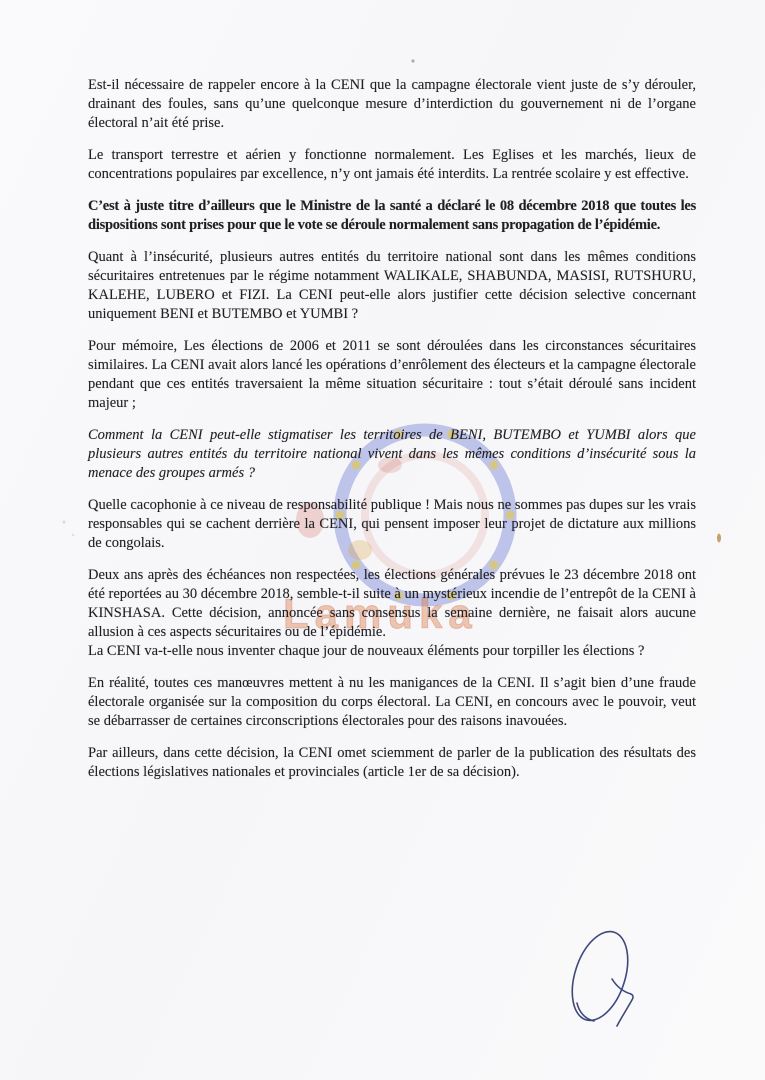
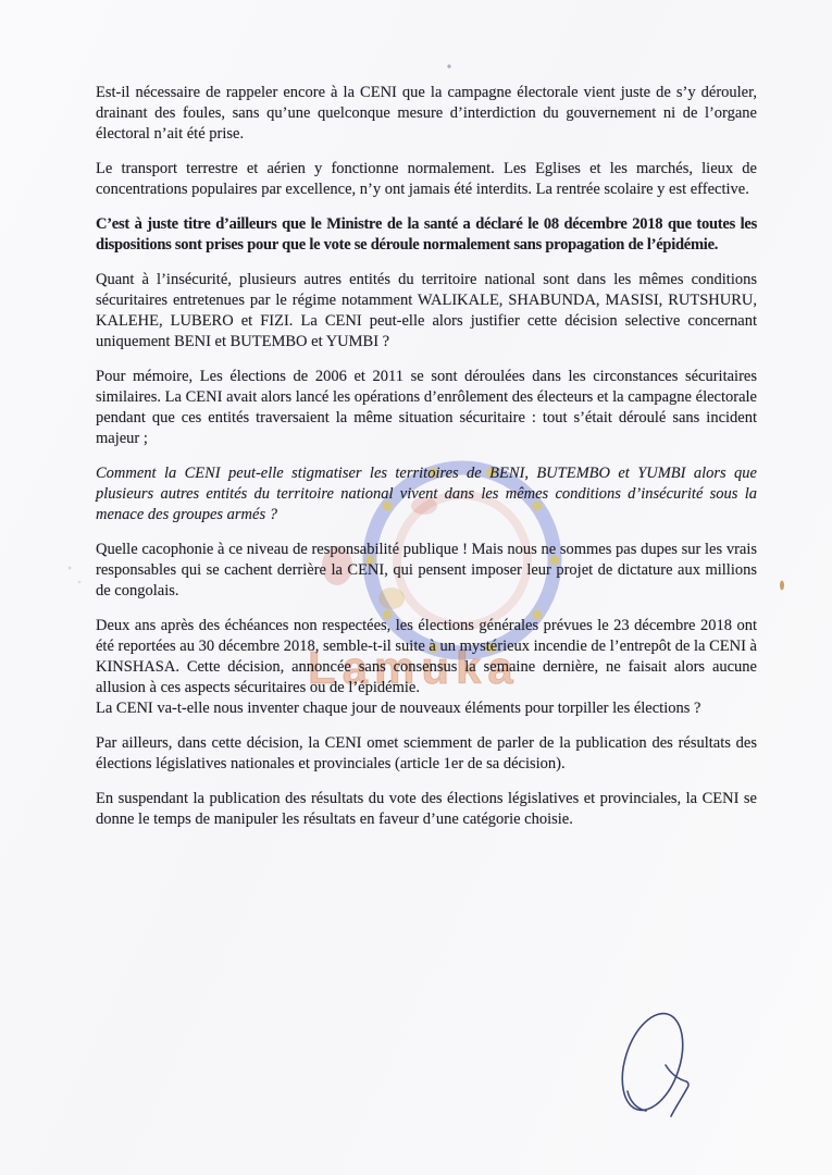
  Lamuka
  Est-il nécessaire de rappeler encore à la CENI que la campagne électorale vient juste de s’y dérouler, drainant des foules, sans qu’une quelconque mesure d’interdiction du gouvernement ni de l’organe électoral n’ait été prise.
  Le transport terrestre et aérien y fonctionne normalement. Les Eglises et les marchés, lieux de concentrations populaires par excellence, n’y ont jamais été interdits. La rentrée scolaire y est effective.
  C’est à juste titre d’ailleurs que le Ministre de la santé a déclaré le 08 décembre 2018 que toutes les dispositions sont prises pour que le vote se déroule normalement sans propagation de l’épidémie.
  Quant à l’insécurité, plusieurs autres entités du territoire national sont dans les mêmes conditions sécuritaires entretenues par le régime notamment WALIKALE, SHABUNDA, MASISI, RUTSHURU, KALEHE, LUBERO et FIZI. La CENI peut-elle alors justifier cette décision selective concernant uniquement BENI et BUTEMBO et YUMBI ?
  Pour mémoire, Les élections de 2006 et 2011 se sont déroulées dans les circonstances sécuritaires similaires. La CENI avait alors lancé les opérations d’enrôlement des électeurs et la campagne électorale pendant que ces entités traversaient la même situation sécuritaire : tout s’était déroulé sans incident majeur ;
  Comment la CENI peut-elle stigmatiser les territoires de BENI, BUTEMBO et YUMBI alors que plusieurs autres entités du territoire national vivent dans les mêmes conditions d’insécurité sous la menace des groupes armés ?
  Quelle cacophonie à ce niveau de responsabilité publique ! Mais nous ne sommes pas dupes sur les vrais responsables qui se cachent derrière la CENI, qui pensent imposer leur projet de dictature aux millions de congolais.
  Deux ans après des échéances non respectées, les élections générales prévues le 23 décembre 2018 ont été reportées au 30 décembre 2018, semble-t-il suite à un mystérieux incendie de l’entrepôt de la CENI à KINSHASA. Cette décision, annoncée sans consensus la semaine dernière, ne faisait alors aucune allusion à ces aspects sécuritaires ou de l’épidémie.
  La CENI va-t-elle nous inventer chaque jour de nouveaux éléments pour torpiller les élections ?
- En réalité, toutes ces manœuvres mettent à nu les manigances de la CENI. Il s’agit bien d’une fraude électorale organisée sur la composition du corps électoral. La CENI, en concours avec le pouvoir, veut se débarrasser de certaines circonscriptions électorales pour des raisons inavouées.
  Par ailleurs, dans cette décision, la CENI omet sciemment de parler de la publication des résultats des élections législatives nationales et provinciales (article 1er de sa décision).
+ En suspendant la publication des résultats du vote des élections législatives et provinciales, la CENI se donne le temps de manipuler les résultats en faveur d’une catégorie choisie.
